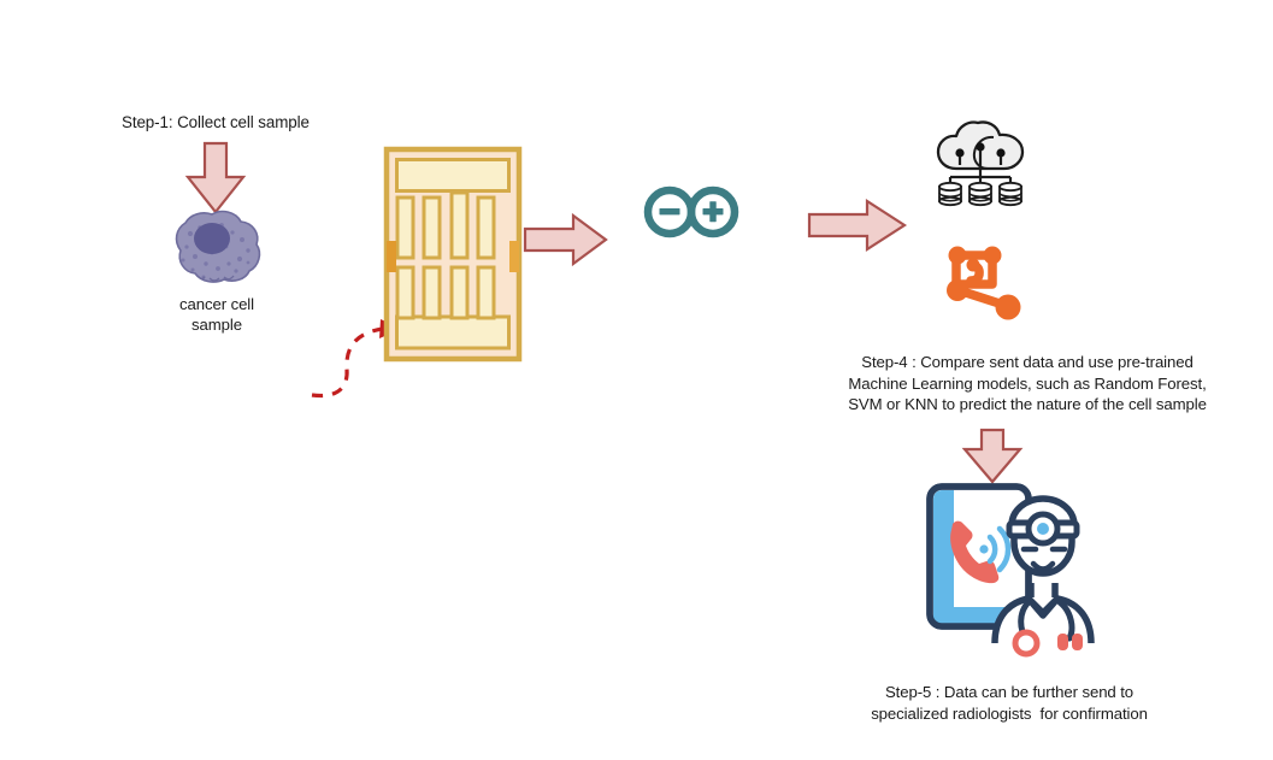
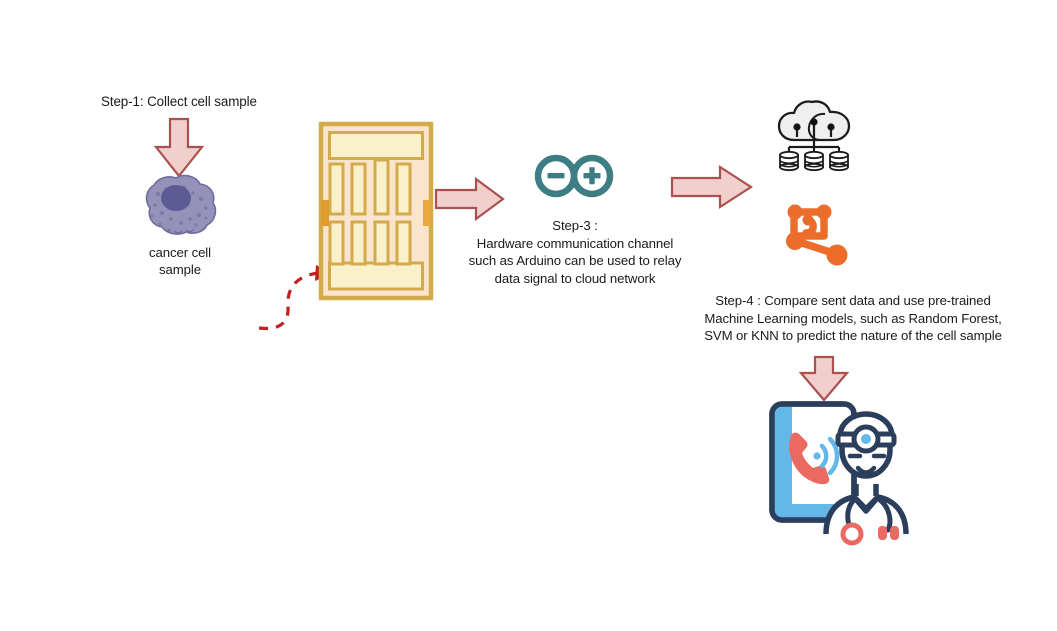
  Step-1: Collect cell sample
  cancer cell
  sample
+ Step-3 :
+ Hardware communication channel
+ such as Arduino can be used to relay
+ data signal to cloud network
  Step-4 : Compare sent data and use pre-trained
  Machine Learning models, such as Random Forest,
  SVM or KNN to predict the nature of the cell sample
- Step-5 : Data can be further send to
- specialized radiologists for confirmation
